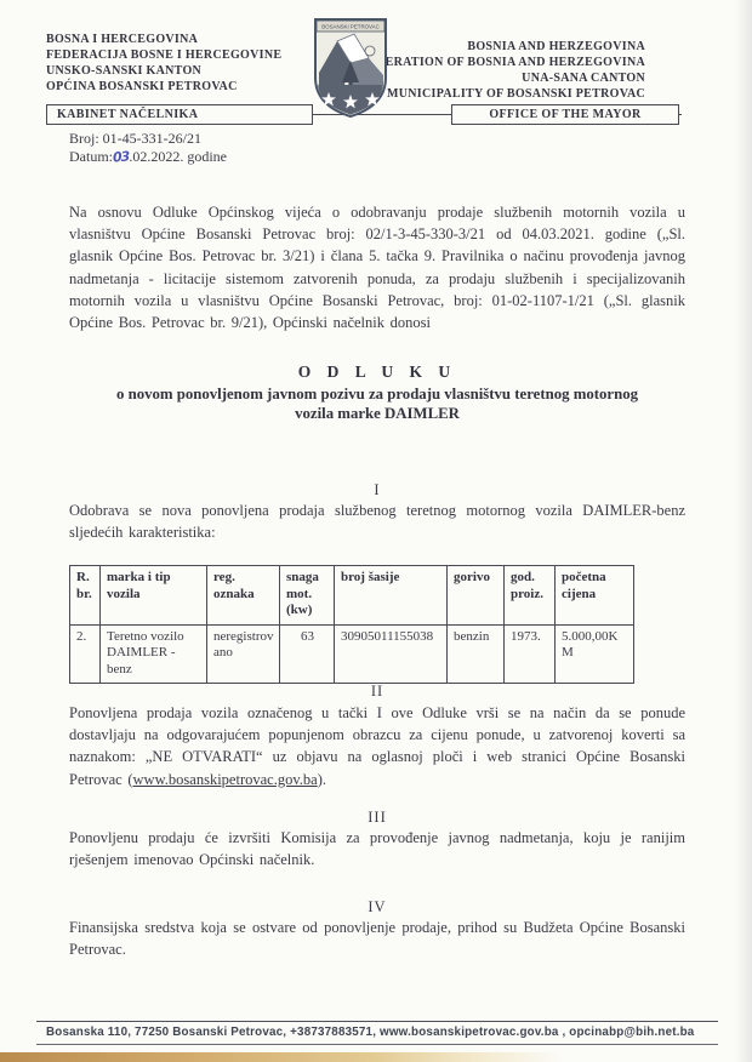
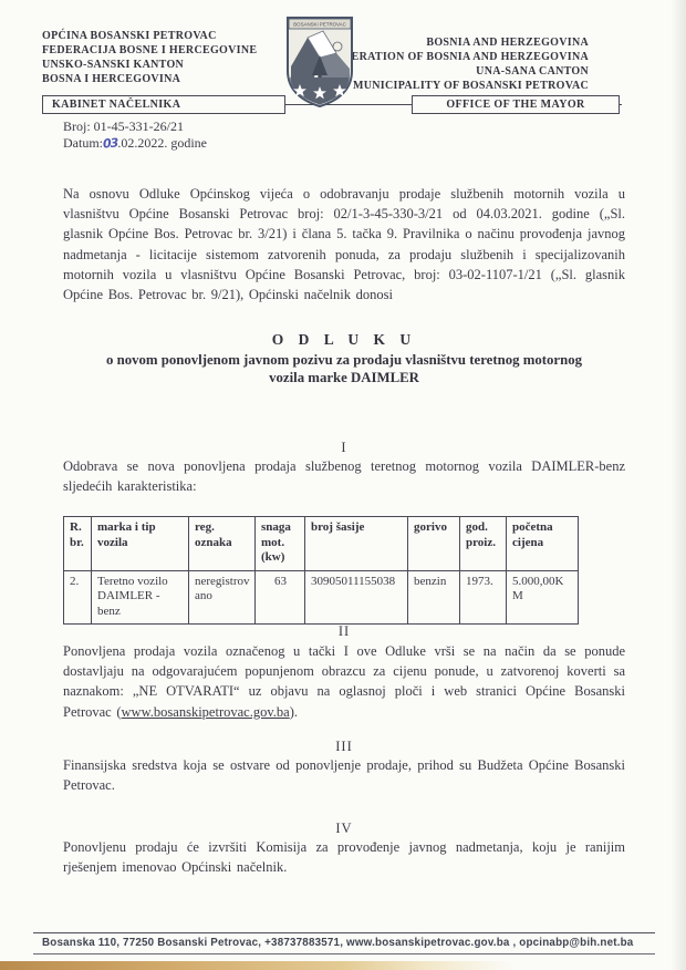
- BOSNA I HERCEGOVINA
+ OPĆINA BOSANSKI PETROVAC
  FEDERACIJA BOSNE I HERCEGOVINE
  UNSKO-SANSKI KANTON
- OPĆINA BOSANSKI PETROVAC
+ BOSNA I HERCEGOVINA
  BOSNIA AND HERZEGOVINA
  ERATION OF BOSNIA AND HERZEGOVINA
  UNA-SANA CANTON
  MUNICIPALITY OF BOSANSKI PETROVAC
  KABINET NAČELNIKA
  OFFICE OF THE MAYOR
  Broj: 01-45-331-26/21
- Na osnovu Odluke Općinskog vijeća o odobravanju prodaje službenih motornih vozila u vlasništvu Općine Bosanski Petrovac broj: 02/1-3-45-330-3/21 od 04.03.2021. godine („Sl. glasnik Općine Bos. Petrovac br. 3/21) i člana 5. tačka 9. Pravilnika o načinu provođenja javnog nadmetanja - licitacije sistemom zatvorenih ponuda, za prodaju službenih i specijalizovanih motornih vozila u vlasništvu Općine Bosanski Petrovac, broj: 01-02-1107-1/21 („Sl. glasnik Općine Bos. Petrovac br. 9/21), Općinski načelnik donosi
+ Na osnovu Odluke Općinskog vijeća o odobravanju prodaje službenih motornih vozila u vlasništvu Općine Bosanski Petrovac broj: 02/1-3-45-330-3/21 od 04.03.2021. godine („Sl. glasnik Općine Bos. Petrovac br. 3/21) i člana 5. tačka 9. Pravilnika o načinu provođenja javnog nadmetanja - licitacije sistemom zatvorenih ponuda, za prodaju službenih i specijalizovanih motornih vozila u vlasništvu Općine Bosanski Petrovac, broj: 03-02-1107-1/21 („Sl. glasnik Općine Bos. Petrovac br. 9/21), Općinski načelnik donosi
  O D L U K U
  o novom ponovljenom javnom pozivu za prodaju vlasništvu teretnog motornog
  vozila marke DAIMLER
  I
  Odobrava se nova ponovljena prodaja službenog teretnog motornog vozila DAIMLER-benz sljedećih karakteristika:
  R. br.	marka i tip vozila	reg. oznaka	snaga mot.(kw)	broj šasije	gorivo	god. proiz.	početna cijena
  2.	Teretno vozilo DAIMLER - benz	neregistrovano	63	30905011155038	benzin	1973.	5.000,00KM
  II
  Ponovljena prodaja vozila označenog u tački I ove Odluke vrši se na način da se ponude dostavljaju na odgovarajućem popunjenom obrazcu za cijenu ponude, u zatvorenoj koverti sa naznakom: „NE OTVARATI“ uz objavu na oglasnoj ploči i web stranici Općine Bosanski Petrovac (www.bosanskipetrovac.gov.ba).
  III
- Ponovljenu prodaju će izvršiti Komisija za provođenje javnog nadmetanja, koju je ranijim rješenjem imenovao Općinski načelnik.
+ Finansijska sredstva koja se ostvare od ponovljenje prodaje, prihod su Budžeta Općine Bosanski Petrovac.
  IV
- Finansijska sredstva koja se ostvare od ponovljenje prodaje, prihod su Budžeta Općine Bosanski Petrovac.
+ Ponovljenu prodaju će izvršiti Komisija za provođenje javnog nadmetanja, koju je ranijim rješenjem imenovao Općinski načelnik.
  Bosanska 110, 77250 Bosanski Petrovac, +38737883571, www.bosanskipetrovac.gov.ba , opcinabp@bih.net.ba
